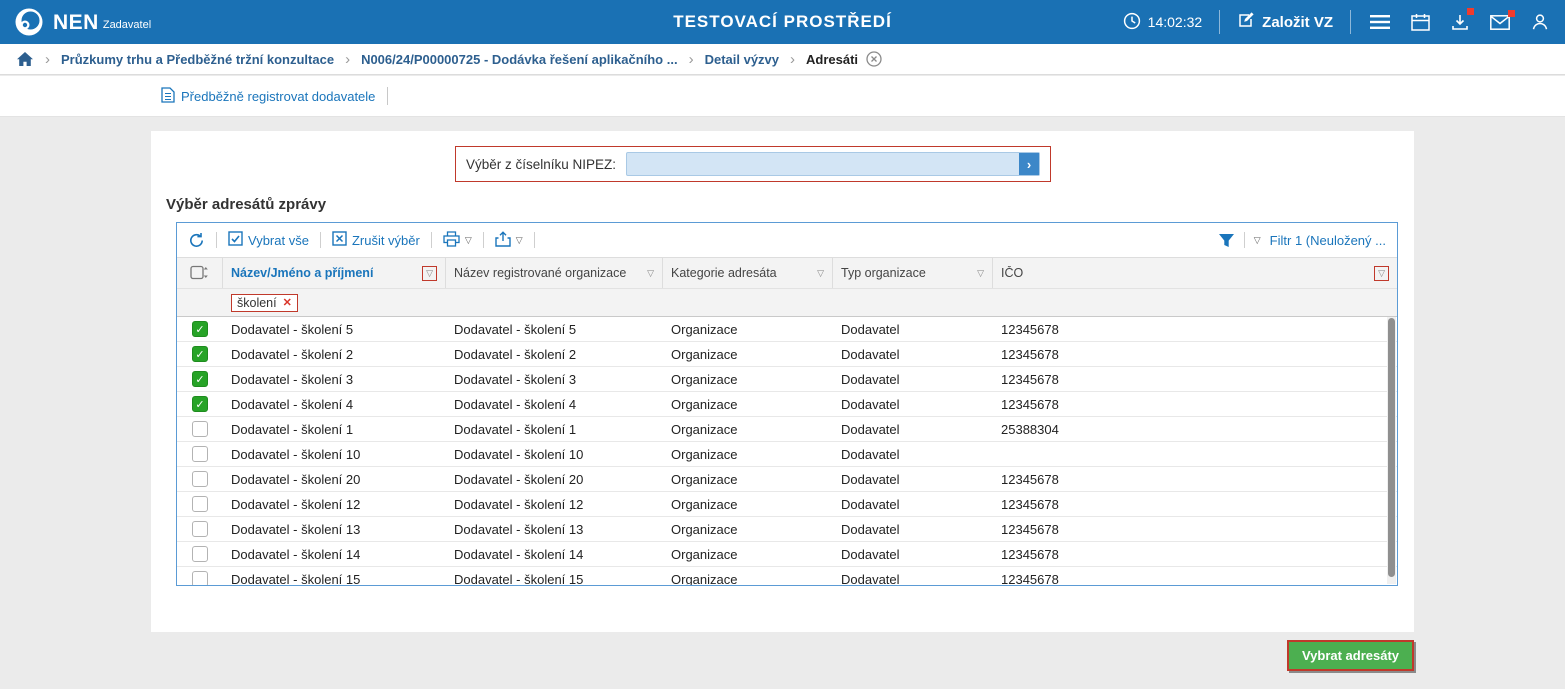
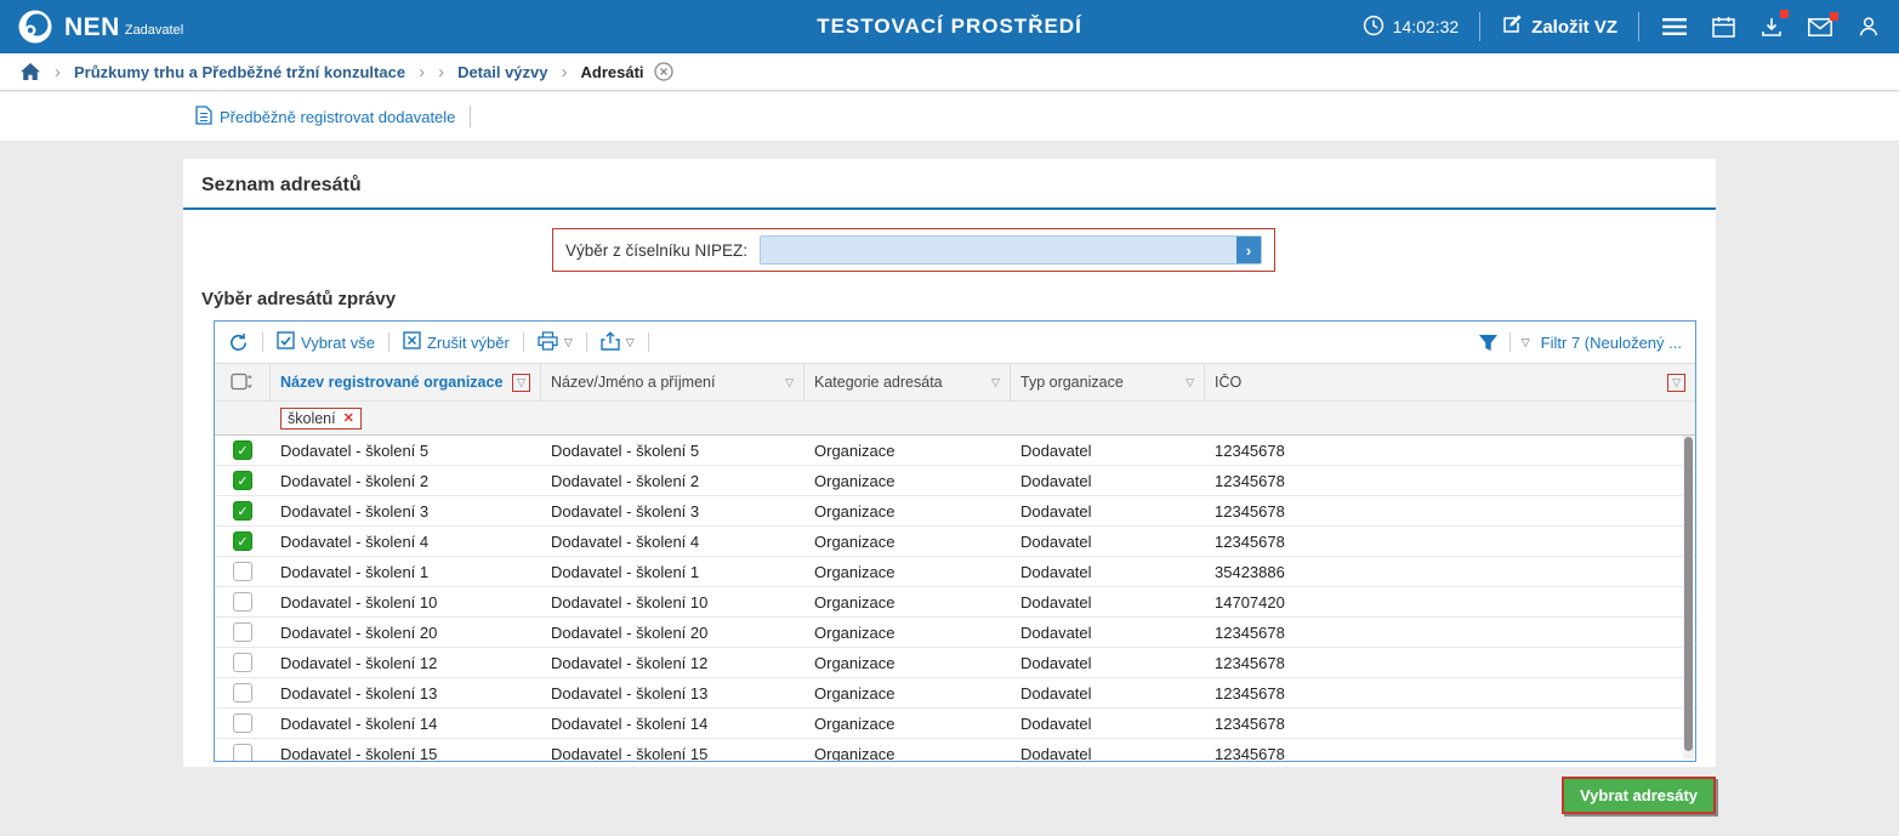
  TESTOVACÍ PROSTŘEDÍ
  NEN
  Zadavatel
  14:02:32
  Založit VZ
  Průzkumy trhu a Předběžné tržní konzultace
- N006/24/P00000725 - Dodávka řešení aplikačního ...
  Detail výzvy
  Adresáti
  Předběžně registrovat dodavatele
+ Seznam adresátů
  Výběr z číselníku NIPEZ:
  ›
  Výběr adresátů zprávy
  Vybrat vše
  Zrušit výběr
  ▽
  ▽
  ▽
- Filtr 1 (Neuložený ...
+ Filtr 7 (Neuložený ...
- Název/Jméno a příjmení
+ Název registrované organizace
  ▽
- Název registrované organizace
+ Název/Jméno a příjmení
  ▽
  Kategorie adresáta
  ▽
  Typ organizace
  ▽
  IČO
  ▽
  školení
  ✕
  ✓
  Dodavatel - školení 5
  Dodavatel - školení 5
  Organizace
  Dodavatel
  12345678
  ✓
  Dodavatel - školení 2
  Dodavatel - školení 2
  Organizace
  Dodavatel
  12345678
  ✓
  Dodavatel - školení 3
  Dodavatel - školení 3
  Organizace
  Dodavatel
  12345678
  ✓
  Dodavatel - školení 4
  Dodavatel - školení 4
  Organizace
  Dodavatel
  12345678
  Dodavatel - školení 1
  Dodavatel - školení 1
  Organizace
  Dodavatel
- 25388304
+ 35423886
  Dodavatel - školení 10
  Dodavatel - školení 10
  Organizace
  Dodavatel
+ 14707420
  Dodavatel - školení 20
  Dodavatel - školení 20
  Organizace
  Dodavatel
  12345678
  Dodavatel - školení 12
  Dodavatel - školení 12
  Organizace
  Dodavatel
  12345678
  Dodavatel - školení 13
  Dodavatel - školení 13
  Organizace
  Dodavatel
  12345678
  Dodavatel - školení 14
  Dodavatel - školení 14
  Organizace
  Dodavatel
  12345678
  Dodavatel - školení 15
  Dodavatel - školení 15
  Organizace
  Dodavatel
  12345678
  Vybrat adresáty
